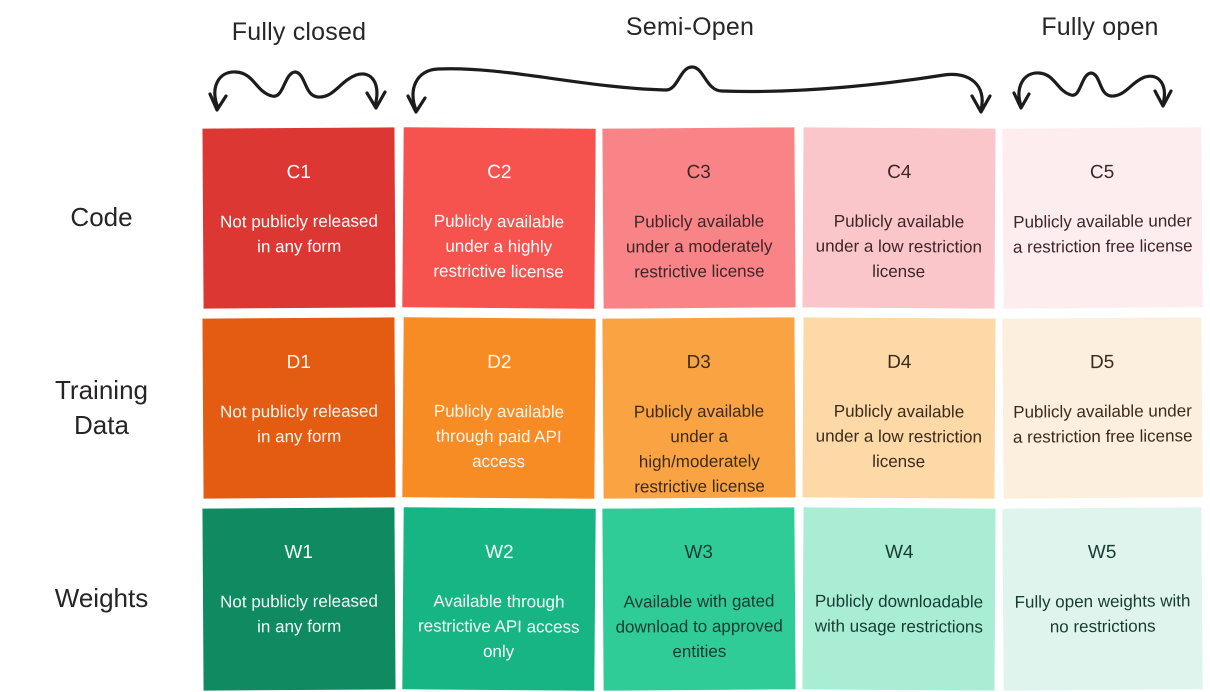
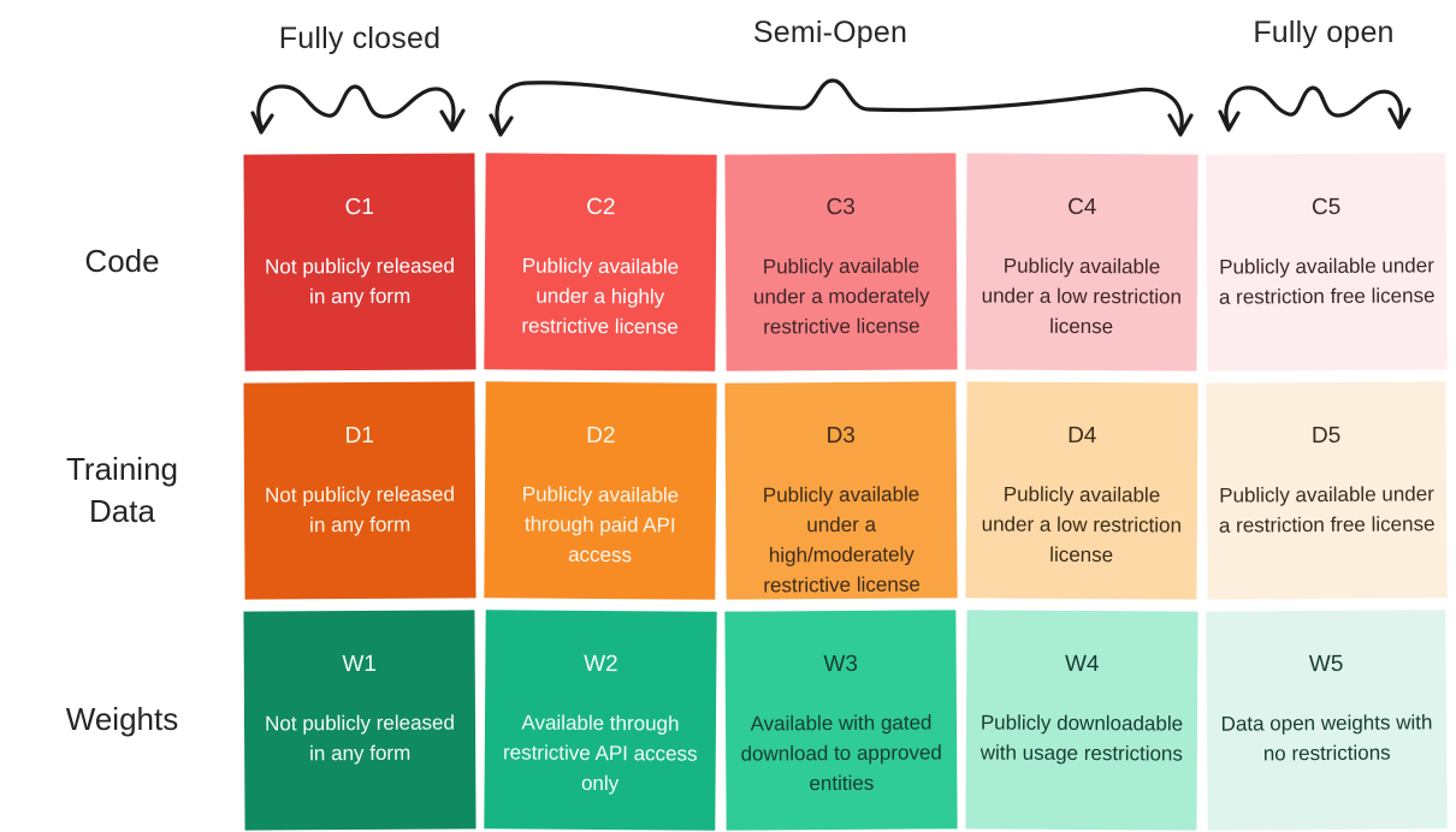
  Fully closed
  Semi-Open
  Fully open
  Code
  C1
  Not publicly released in any form
  C2
  Publicly available under a highly restrictive license
  C3
  Publicly available under a moderately restrictive license
  C4
  Publicly available under a low restriction license
  C5
  Publicly available under a restriction free license
  Training Data
  D1
  Not publicly released in any form
  D2
  Publicly available through paid API access
  D3
  Publicly available under a high/moderately restrictive license
  D4
  Publicly available under a low restriction license
  D5
  Publicly available under a restriction free license
  Weights
  W1
  Not publicly released in any form
  W2
  Available through restrictive API access only
  W3
  Available with gated download to approved entities
  W4
  Publicly downloadable with usage restrictions
  W5
- Fully open weights with no restrictions
+ Data open weights with no restrictions
